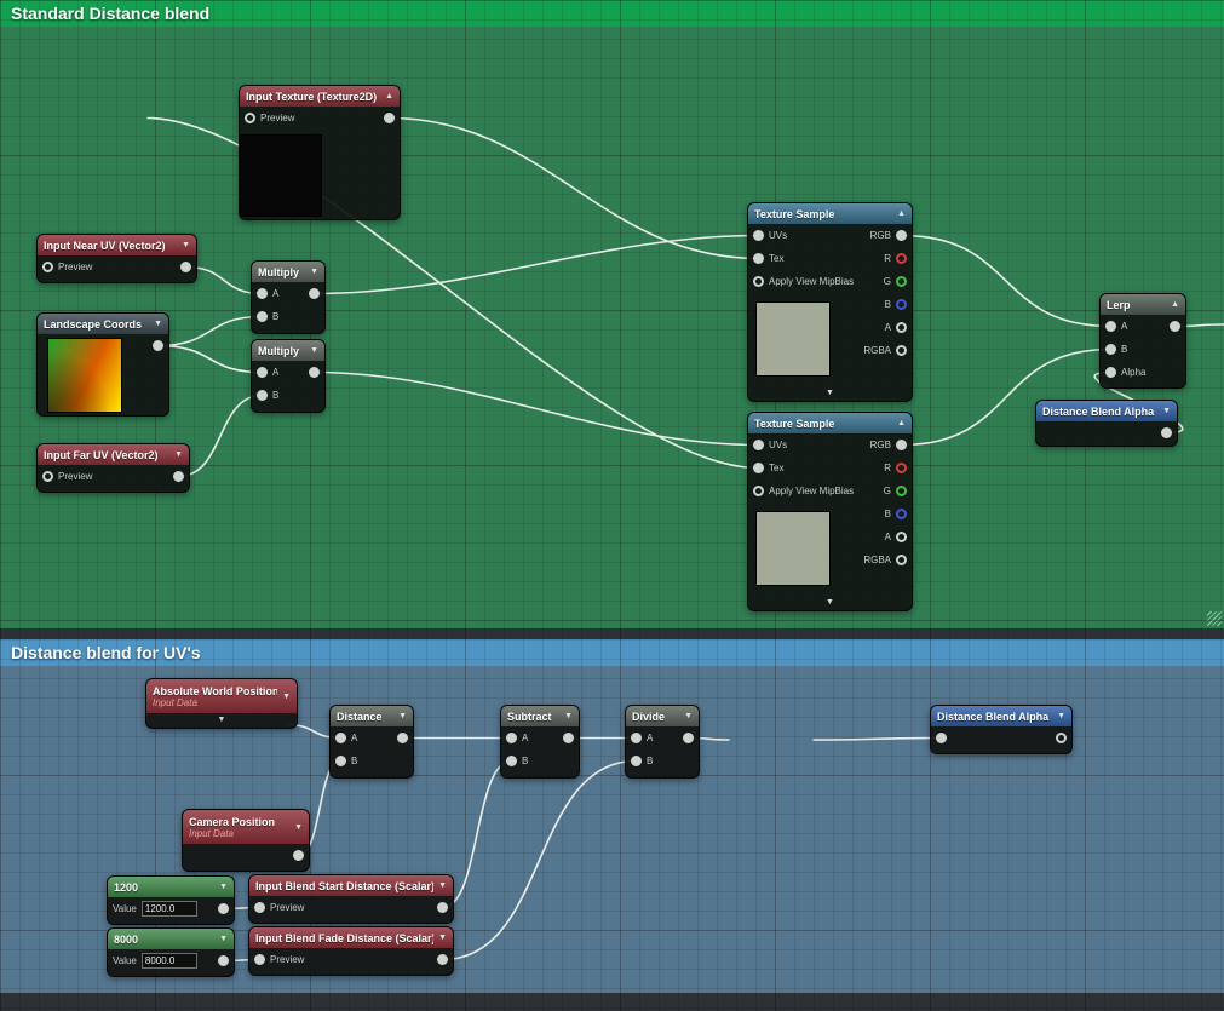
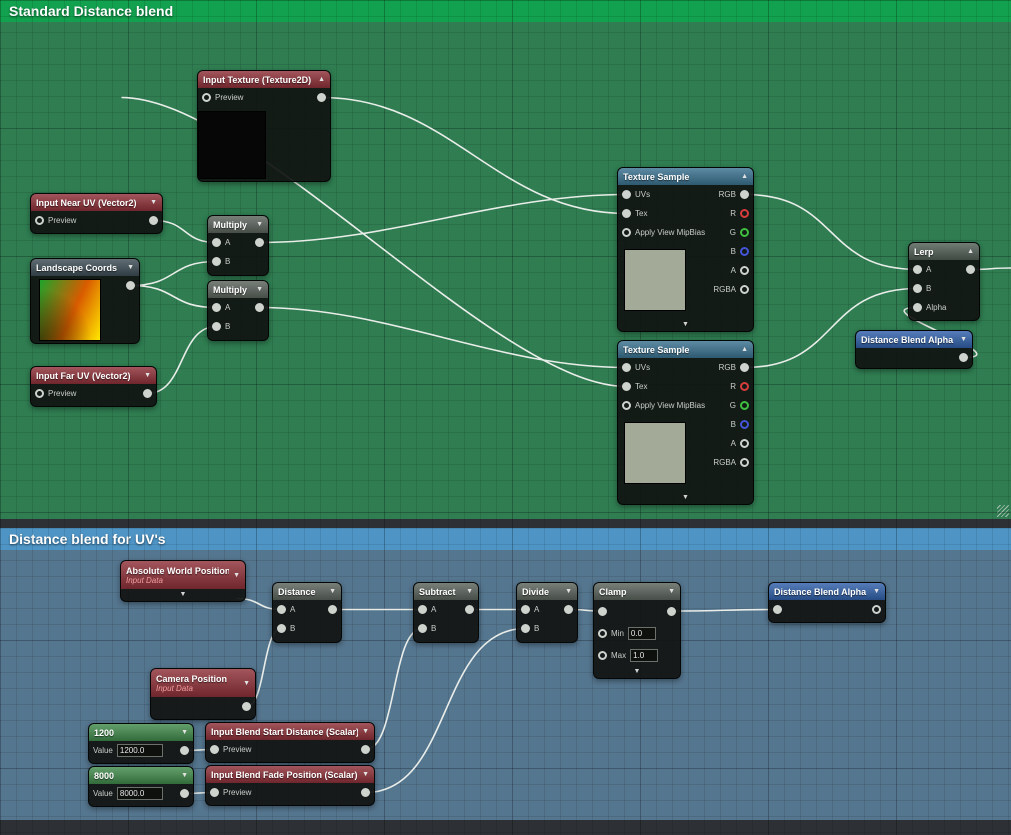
  Input Texture (Texture2D)
  Preview
  Input Near UV (Vector2)
  Preview
  Multiply
  A
  B
  Landscape Coords
  Multiply
  A
  B
  Input Far UV (Vector2)
  Preview
  Texture Sample
  UVs
  Tex
  Apply View MipBias
  RGB
  R
  G
  B
  A
  RGBA
  Texture Sample
  UVs
  Tex
  Apply View MipBias
  RGB
  R
  G
  B
  A
  RGBA
  Lerp
  A
  B
  Alpha
  Distance Blend Alpha
  Absolute World Position
  Input Data
  Camera Position
  Input Data
  Distance
  A
  B
  Subtract
  A
  B
  Divide
  A
  B
+ Clamp
+ Min
+ 0.0
+ Max
+ 1.0
  Distance Blend Alpha
  1200
  Value
  1200.0
  Input Blend Start Distance (Scalar)
  Preview
  8000
  Value
  8000.0
- Input Blend Fade Distance (Scalar)
+ Input Blend Fade Position (Scalar)
  Preview
